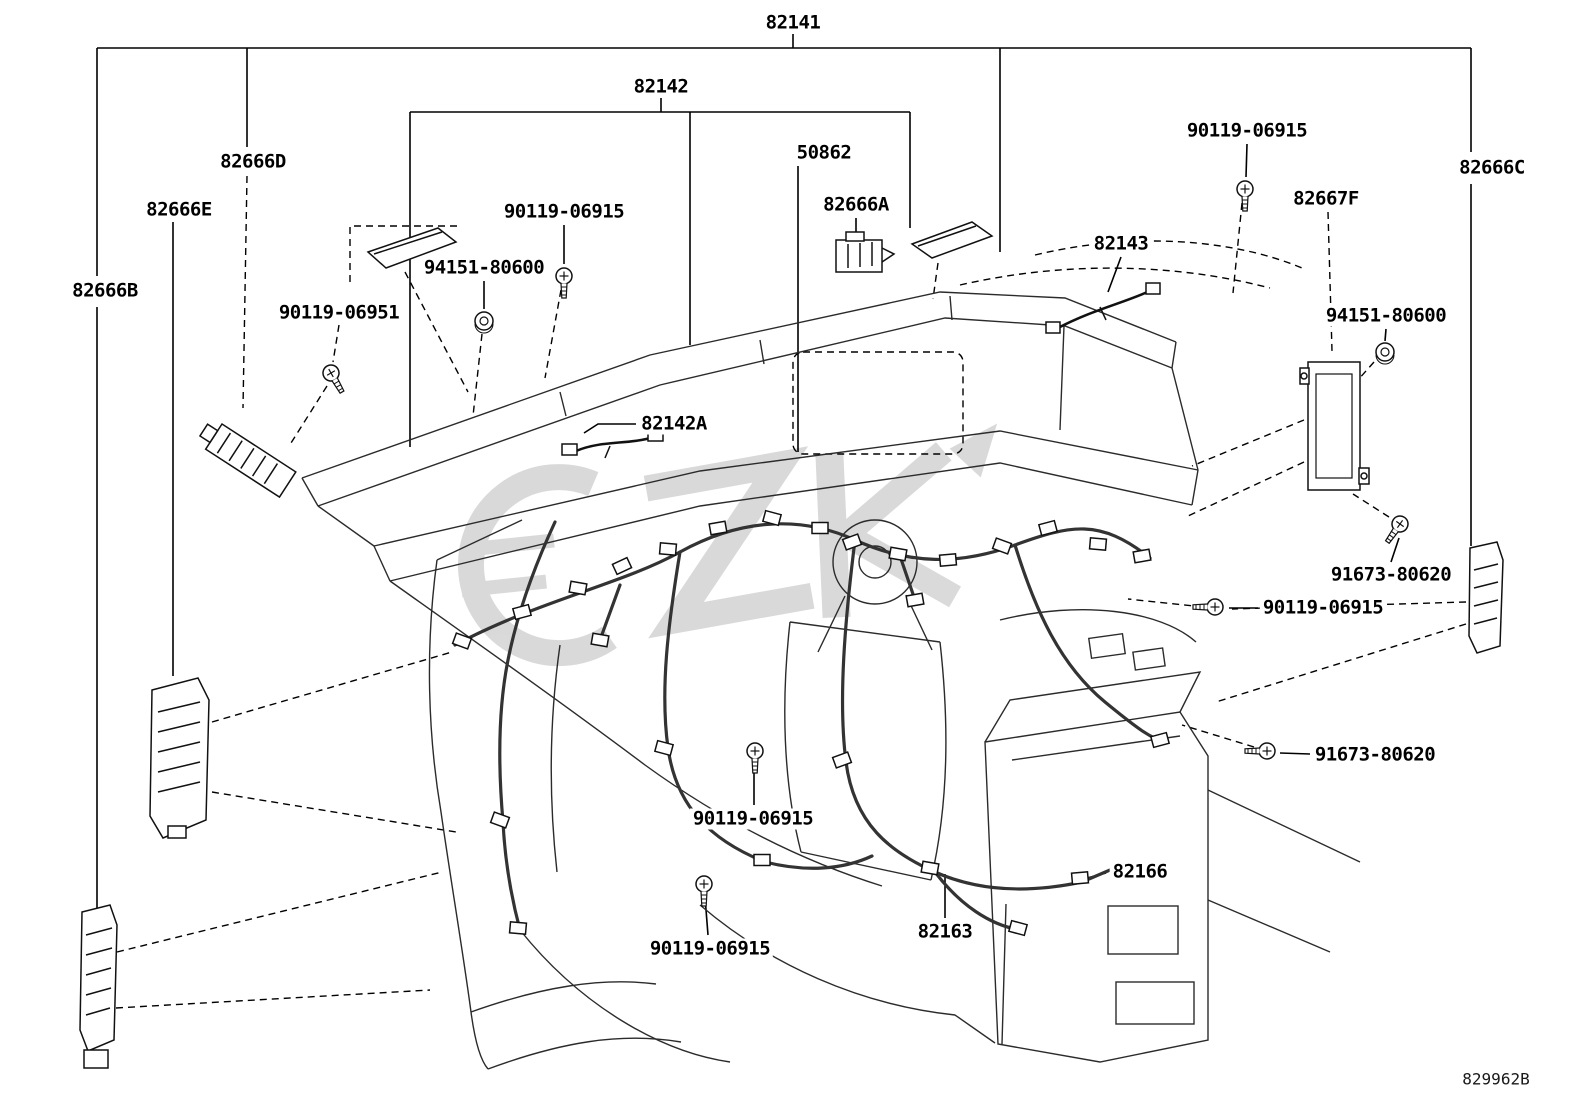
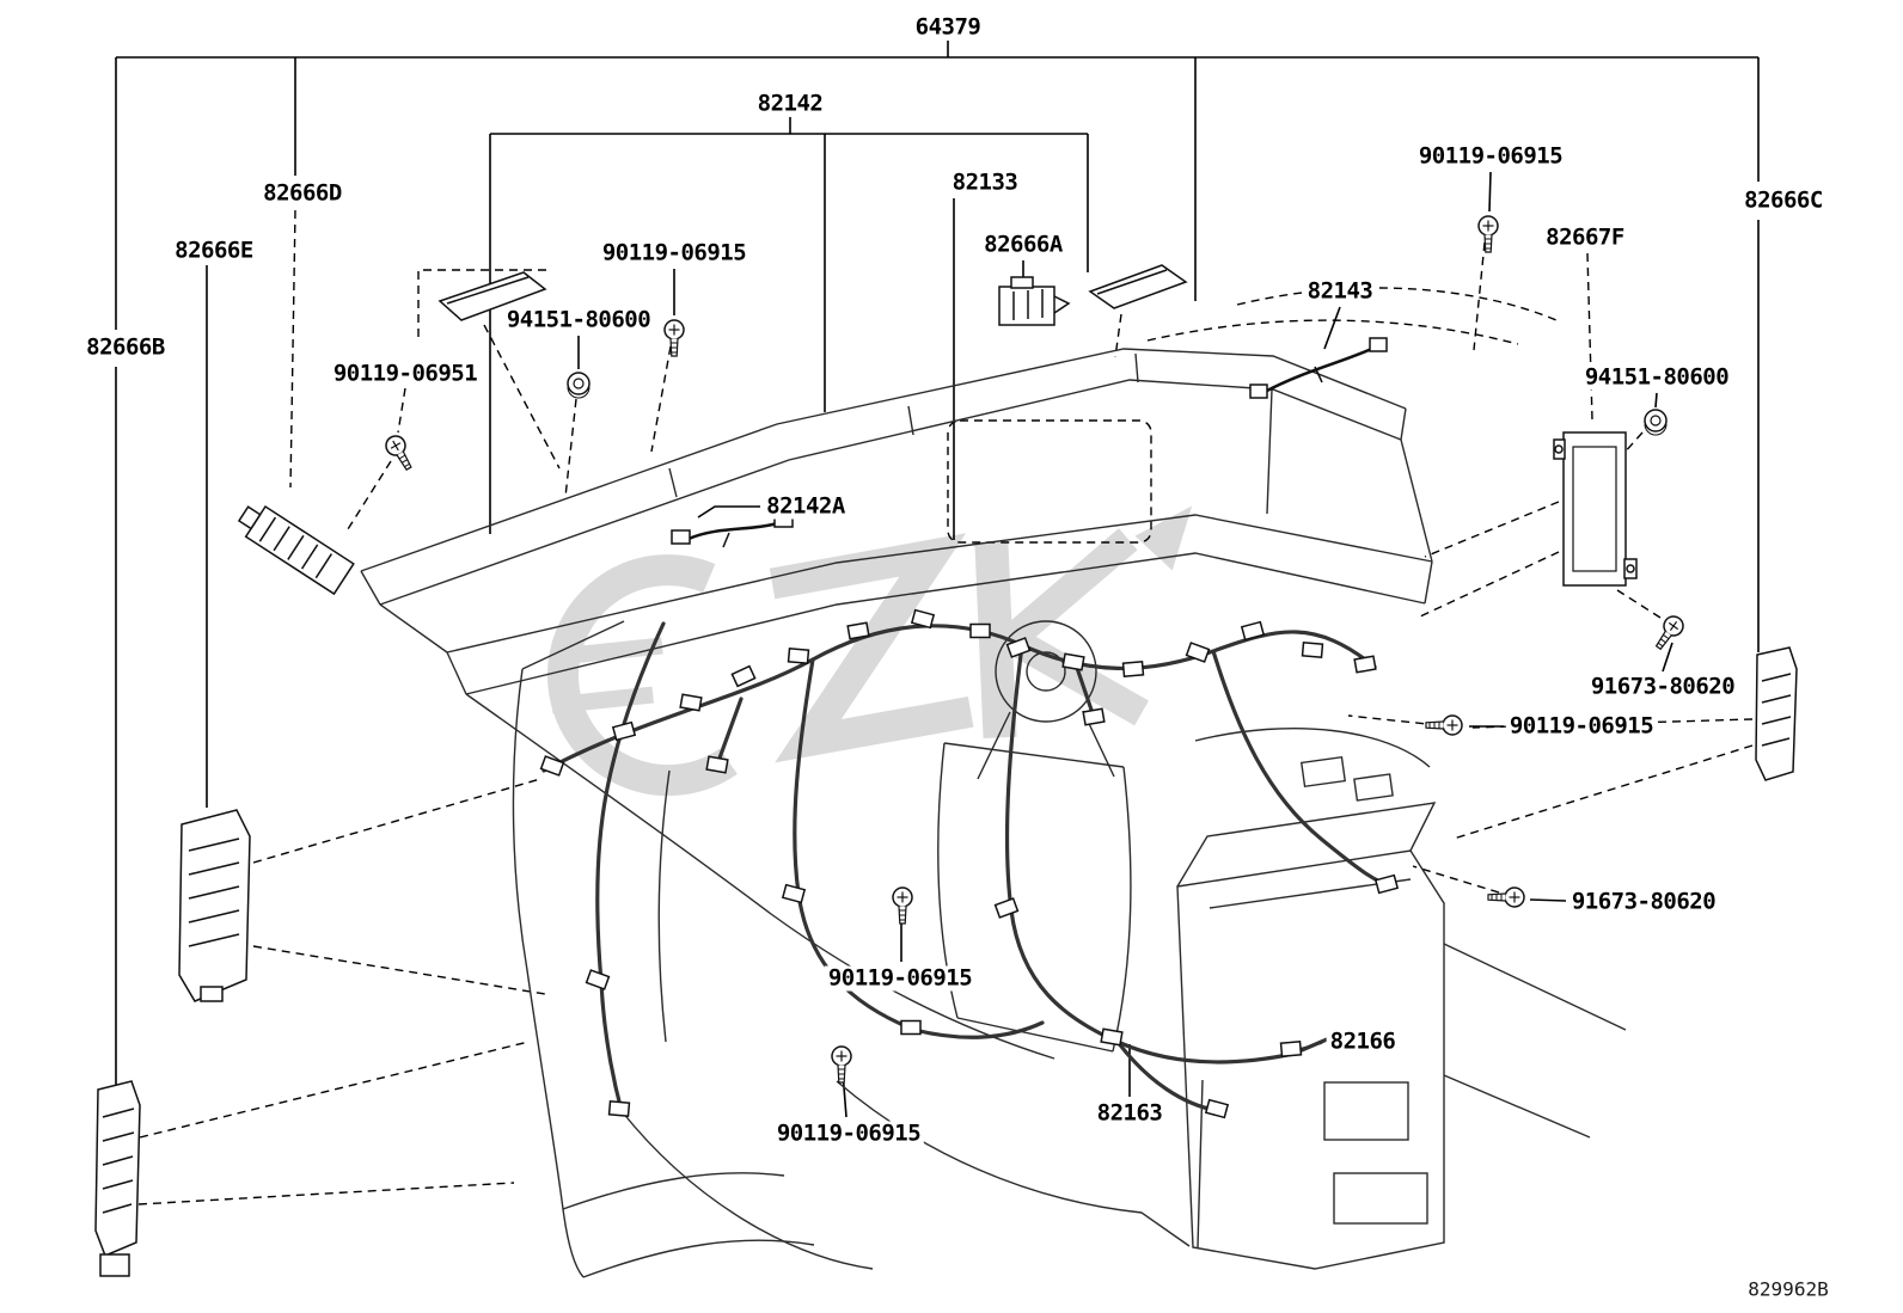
- 82141
+ 64379
  82142
- 50862
+ 82133
  82666A
  82666D
  82666E
  82666B
  90119-06915
  94151-80600
  90119-06951
  82142A
  82143
  90119-06915
  82666C
  82667F
  94151-80600
  91673-80620
  90119-06915
  91673-80620
  90119-06915
  82166
  82163
  90119-06915
  829962B
